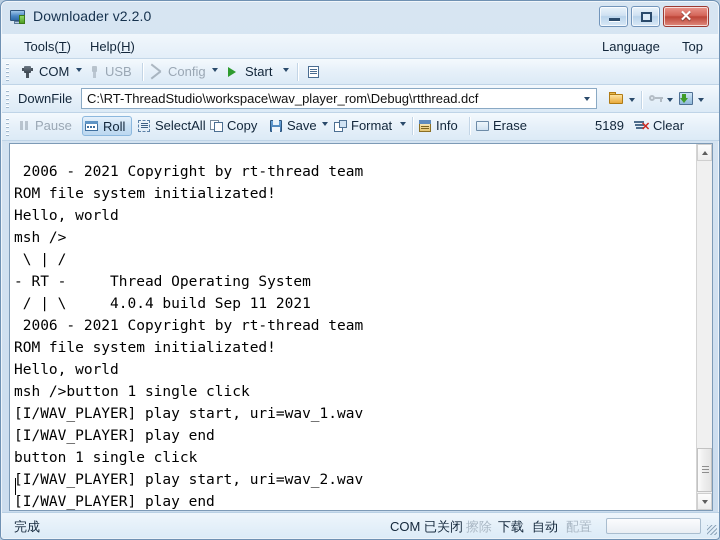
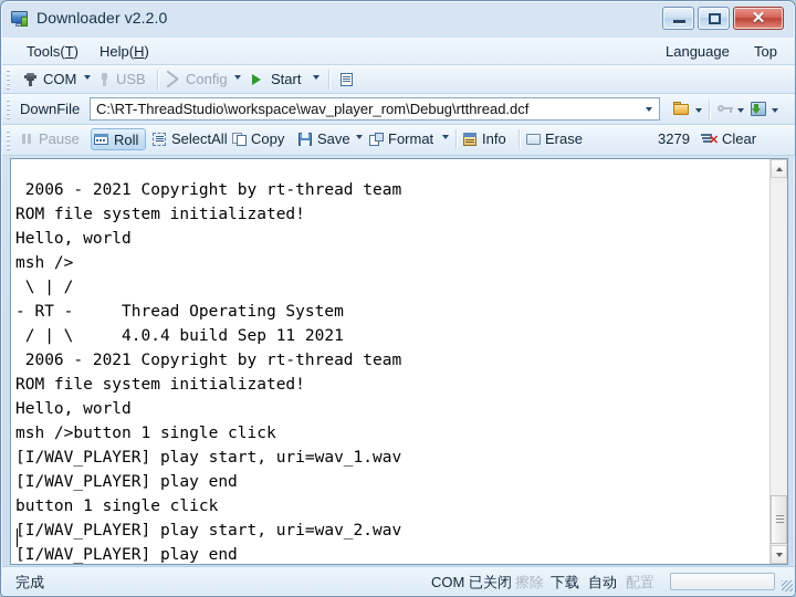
  Downloader v2.2.0
  ✕
  Tools(T)
  Help(H)
  Language
  Top
  COM
  USB
  Config
  Start
  DownFile
  C:\RT-ThreadStudio\workspace\wav_player_rom\Debug\rtthread.dcf
  Pause
  Roll
  SelectAll
  Copy
  Save
  Format
  Info
  Erase
- 5189
+ 3279
  ✕
  Clear
  2006 - 2021 Copyright by rt-thread team
  ROM file system initializated!
  Hello, world
  msh />
  \ | /
  - RT - Thread Operating System
  / | \ 4.0.4 build Sep 11 2021
  2006 - 2021 Copyright by rt-thread team
  ROM file system initializated!
  Hello, world
  msh />button 1 single click
  [I/WAV_PLAYER] play start, uri=wav_1.wav
  [I/WAV_PLAYER] play end
  button 1 single click
  [I/WAV_PLAYER] play start, uri=wav_2.wav
  [I/WAV_PLAYER] play end
  完成
  COM 已关闭
  擦除
  下载
  自动
  配置
